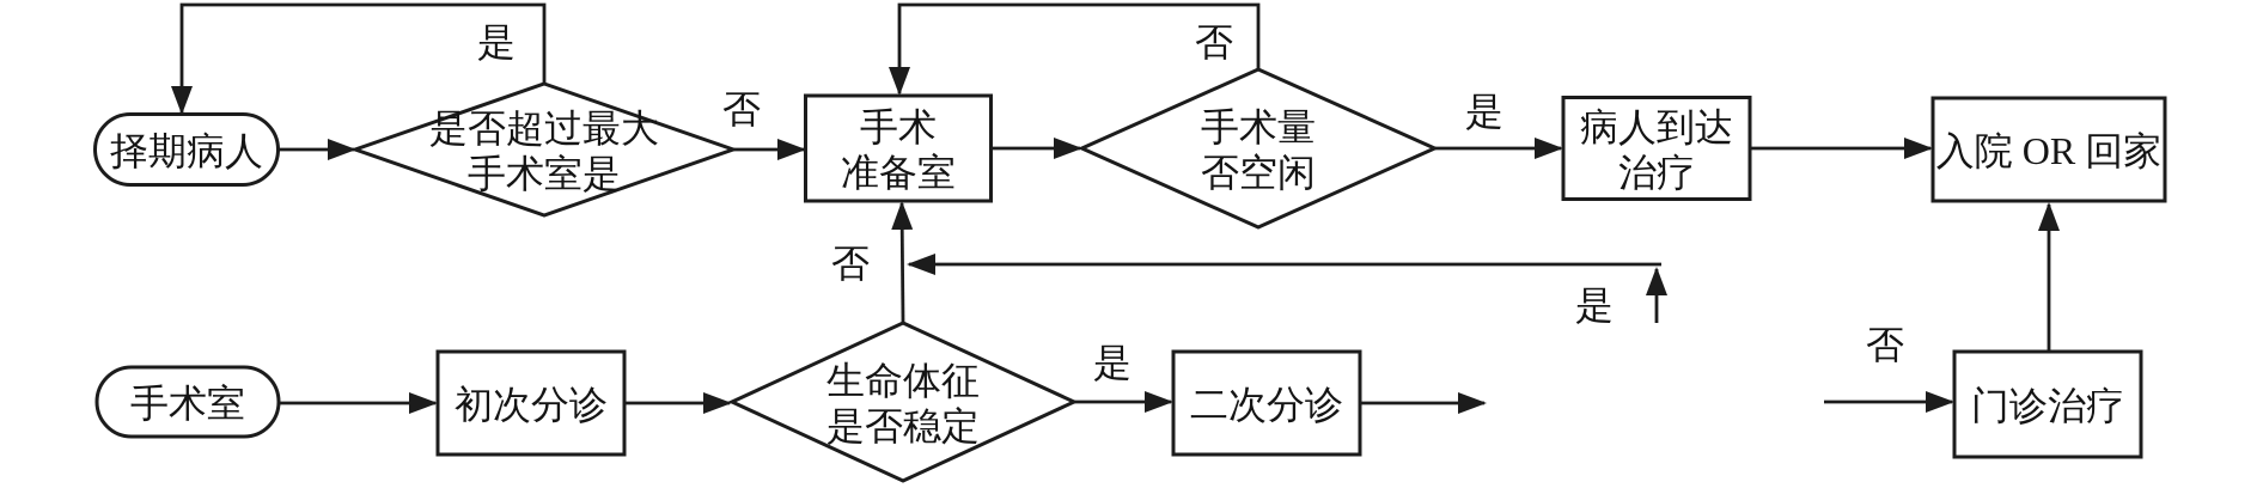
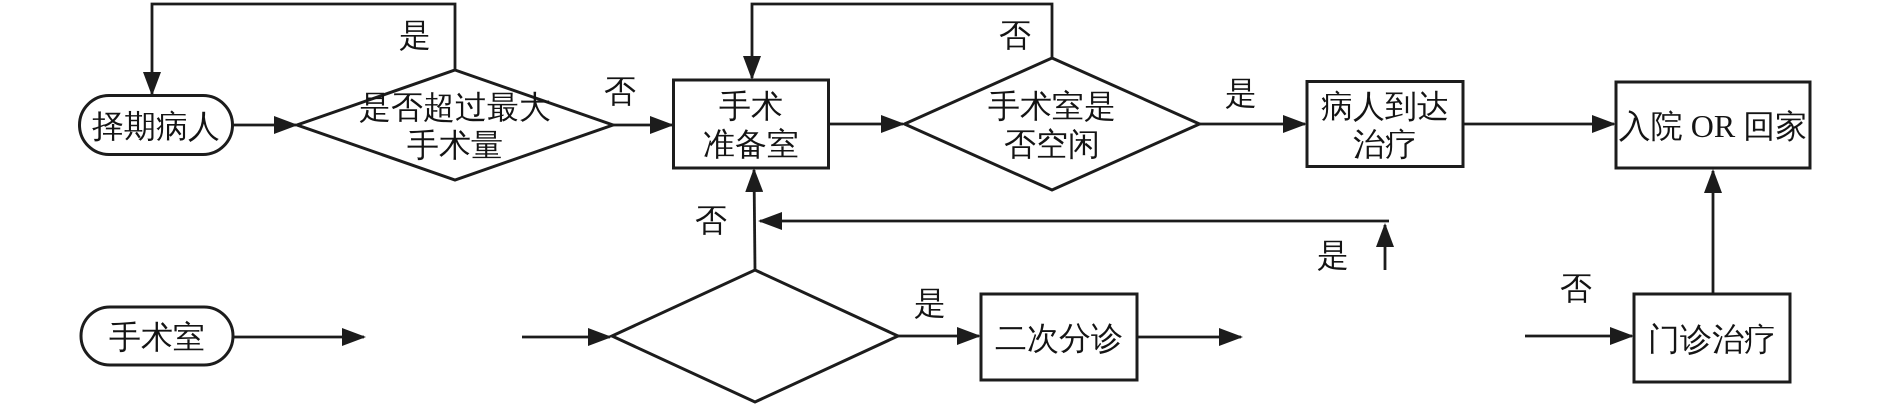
  是
  否
  否
  是
  否
  是
  是
  否
  择期病人
- 是否超过最大手术室是
+ 是否超过最大手术量
  手术准备室
- 手术量否空闲
+ 手术室是否空闲
  病人到达治疗
  入院 OR 回家
  手术室
- 初次分诊
- 生命体征是否稳定
  二次分诊
  门诊治疗
